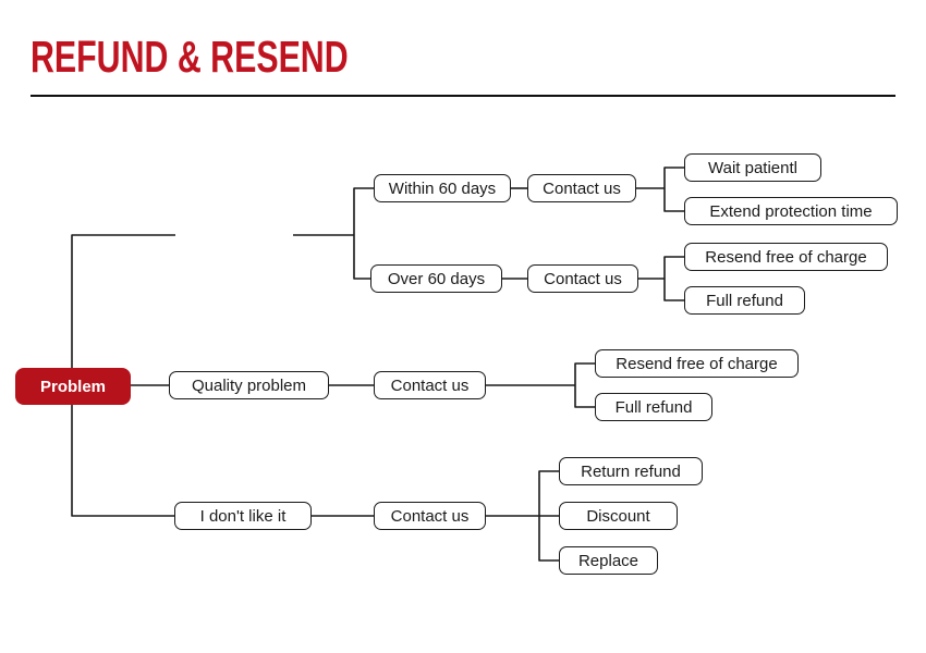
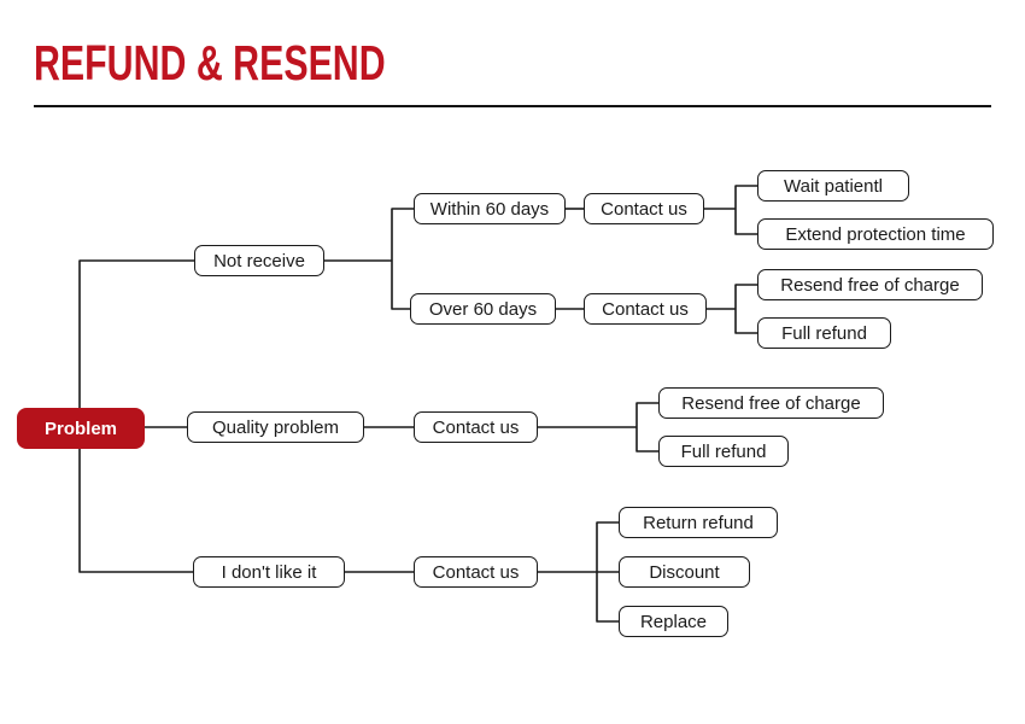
  REFUND & RESEND
  Problem
+ Not receive
  Within 60 days
  Contact us
  Wait patientl
  Extend protection time
  Over 60 days
  Contact us
  Resend free of charge
  Full refund
  Quality problem
  Contact us
  Resend free of charge
  Full refund
  I don't like it
  Contact us
  Return refund
  Discount
  Replace
